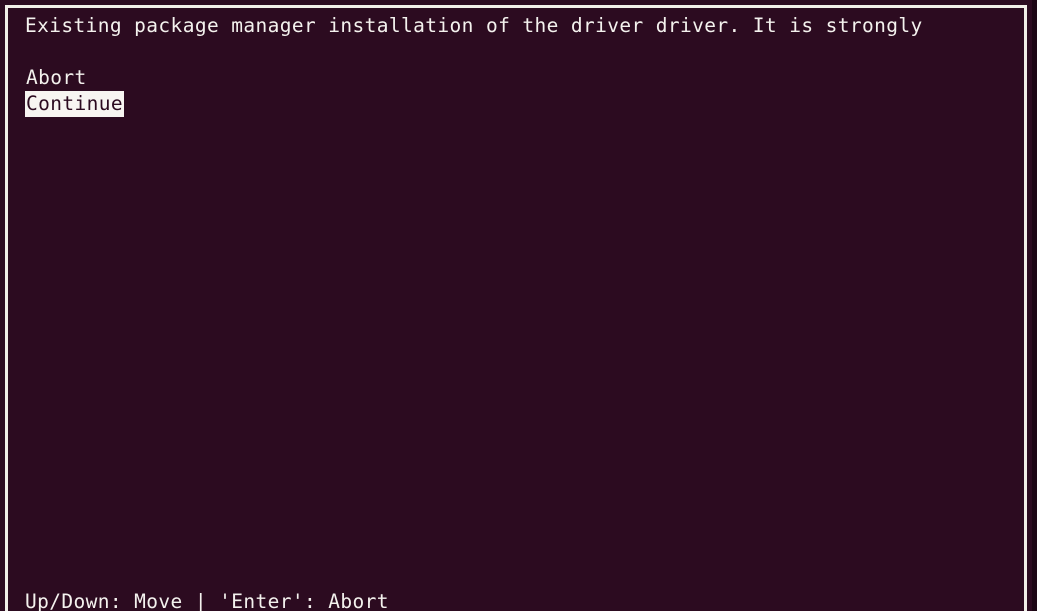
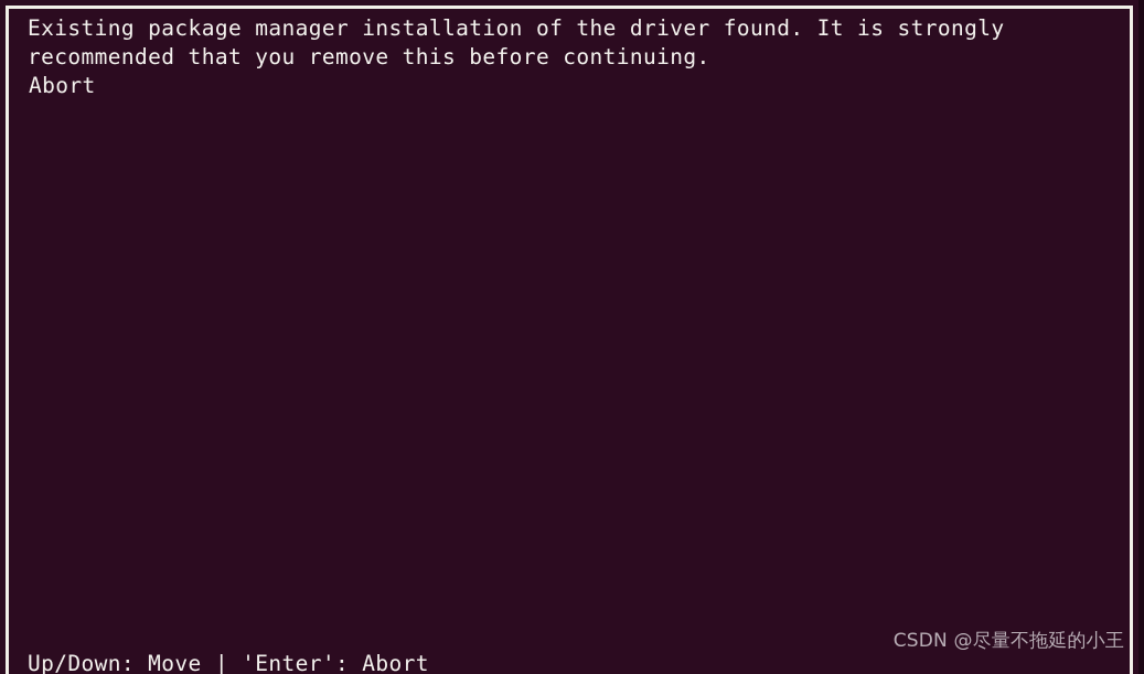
- Existing package manager installation of the driver driver. It is strongly
+ Existing package manager installation of the driver found. It is strongly
+ recommended that you remove this before continuing.
  Abort
- Continue
  Up/Down: Move | 'Enter': Abort
+ CSDN @尽量不拖延的小王
